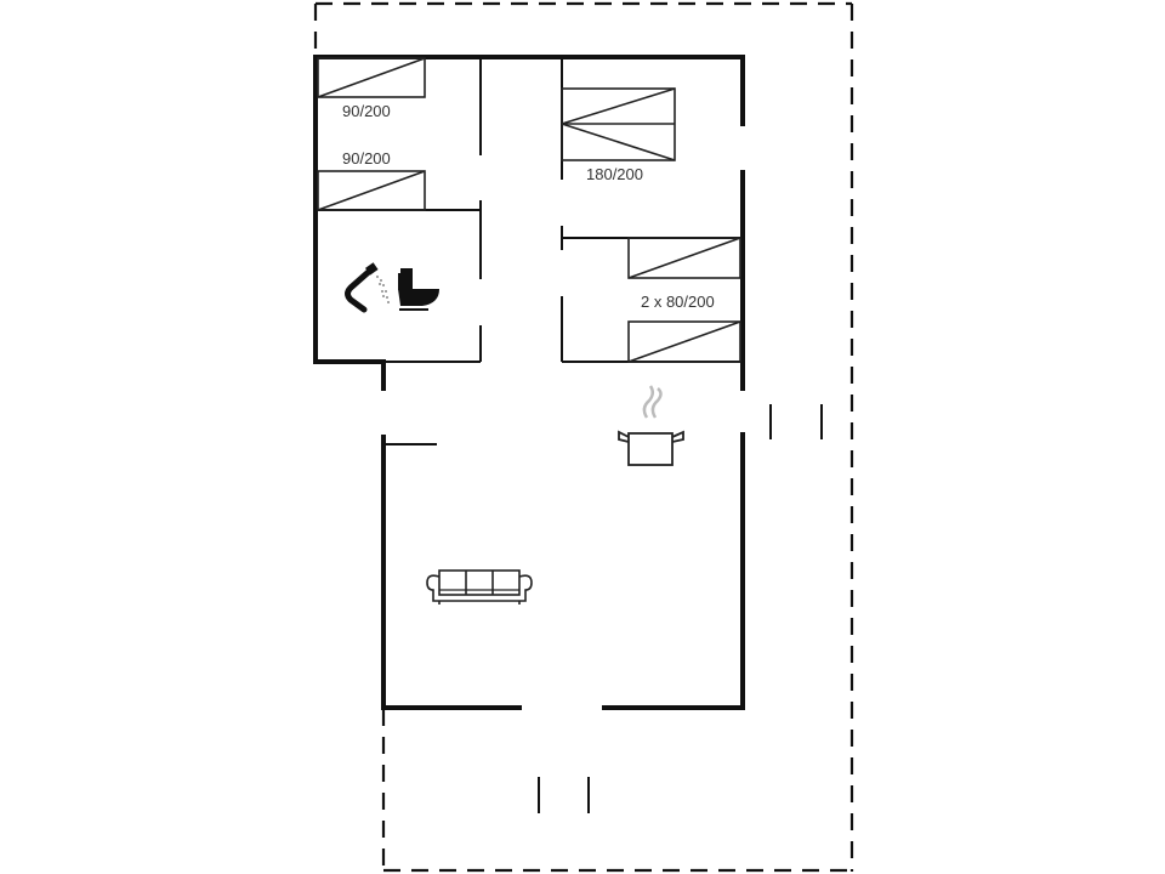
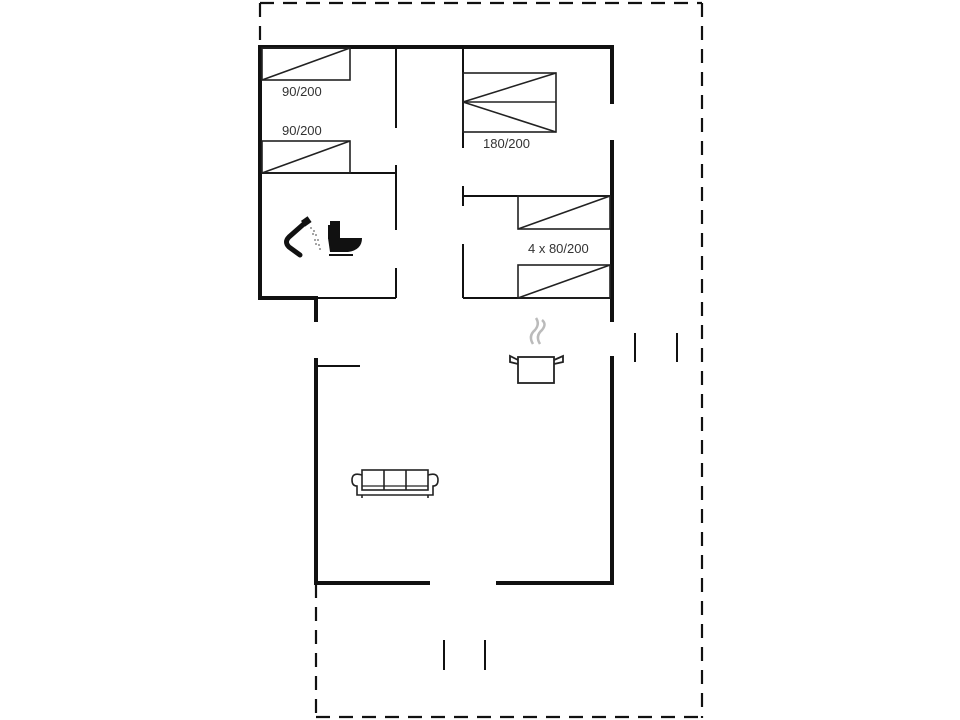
  90/200
  90/200
  180/200
- 2 x 80/200
+ 4 x 80/200
